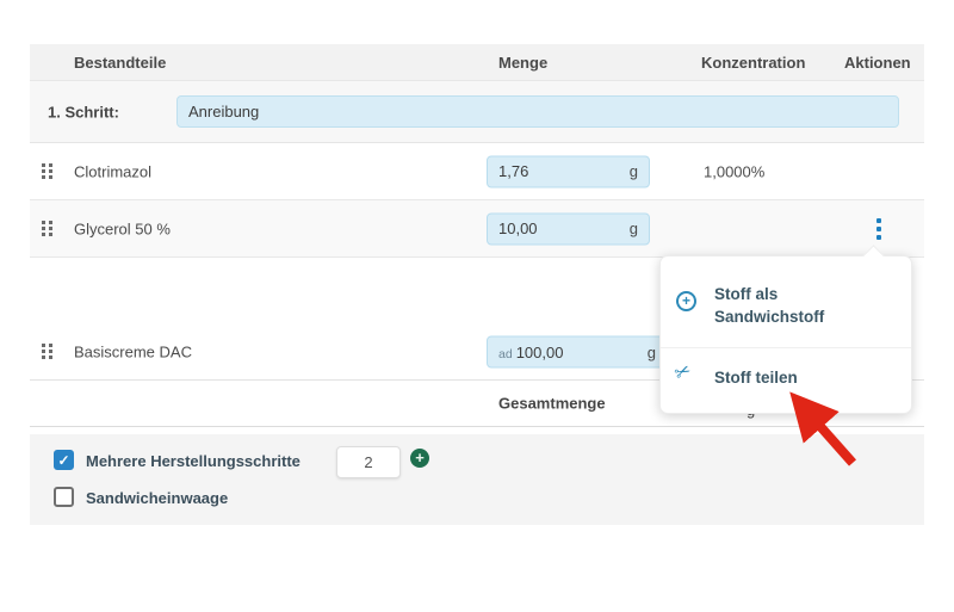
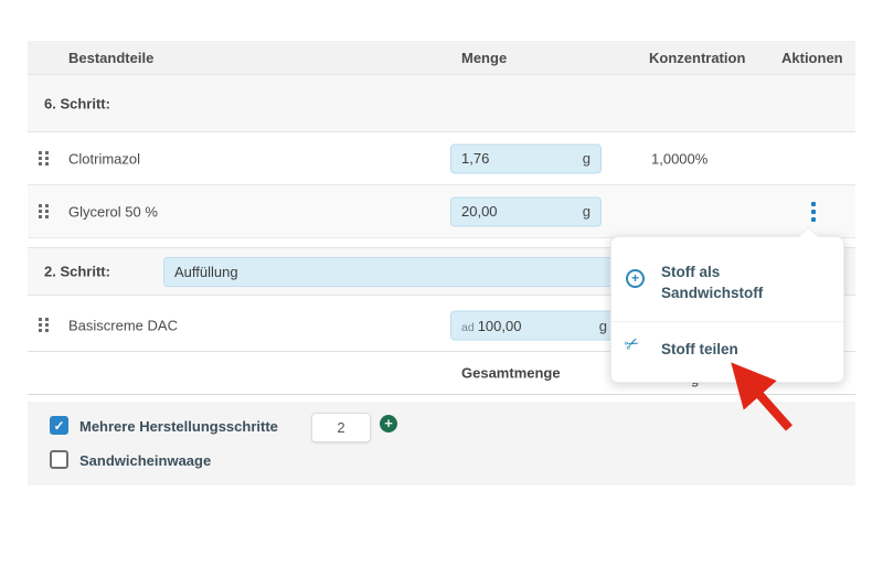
  Bestandteile
  Menge
  Konzentration
  Aktionen
- 1. Schritt:
+ 6. Schritt:
- Anreibung
  Clotrimazol
  1,76
  g
  1,0000%
  Glycerol 50 %
- 10,00
+ 20,00
  g
+ 2. Schritt:
+ Auffüllung
  Basiscreme DAC
  ad 100,00
  g
  Gesamtmenge
  ✓
  Mehrere Herstellungsschritte
  2
  +
  Sandwicheinwaage
  +
  Stoff als
  Sandwichstoff
  Stoff teilen
